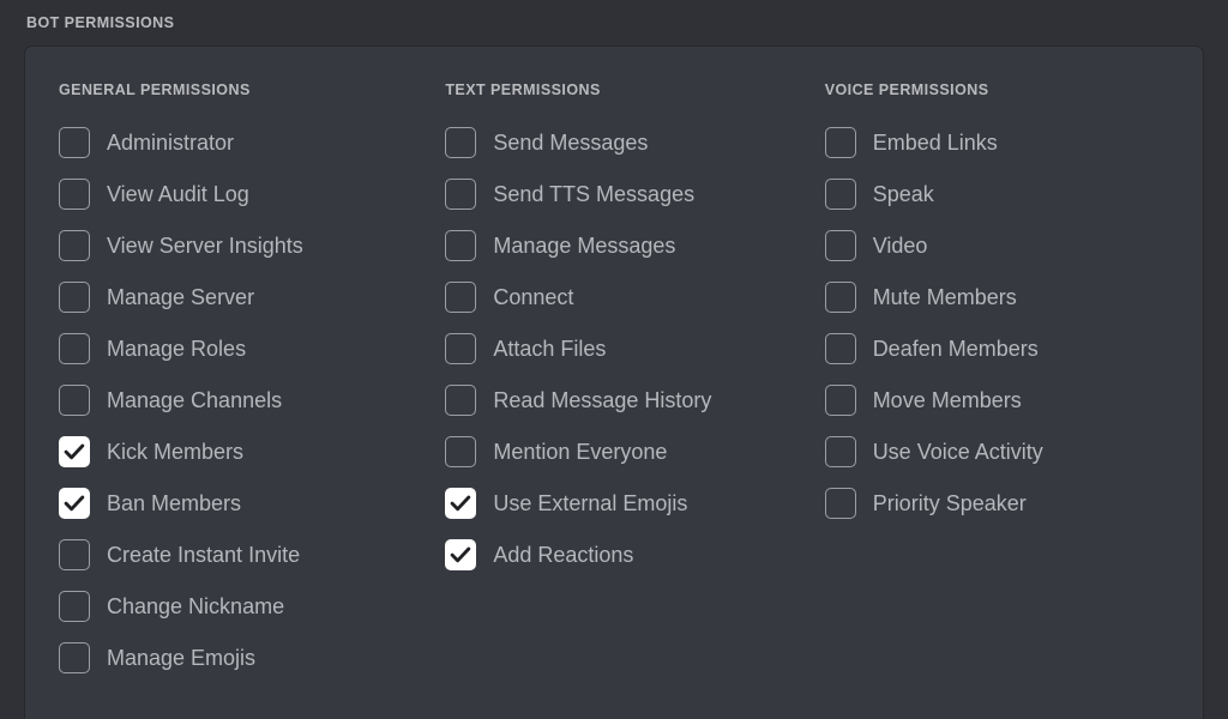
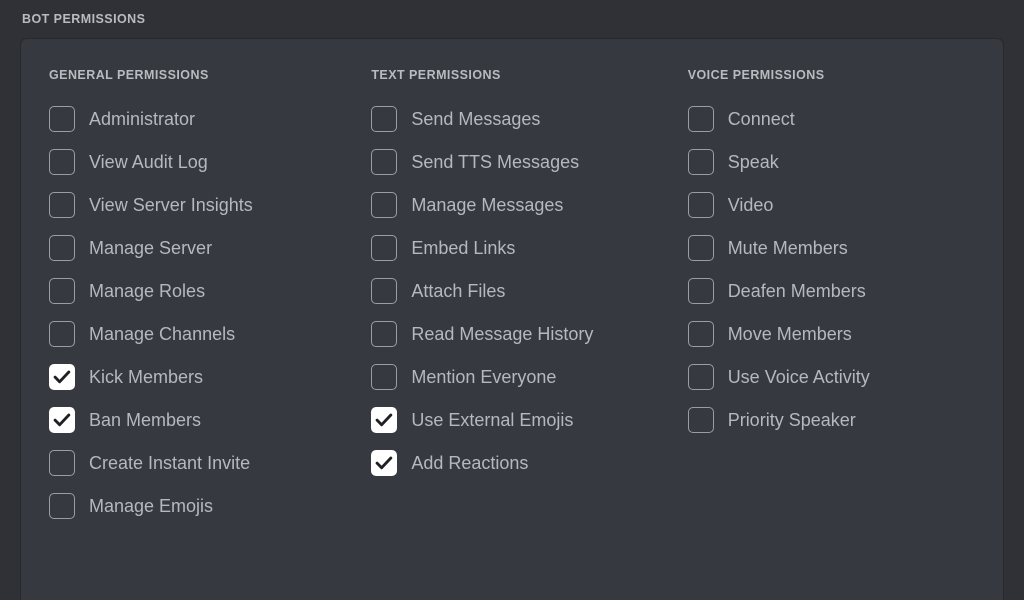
  BOT PERMISSIONS
  GENERAL PERMISSIONS
  Administrator
  View Audit Log
  View Server Insights
  Manage Server
  Manage Roles
  Manage Channels
  Kick Members
  Ban Members
  Create Instant Invite
- Change Nickname
  Manage Emojis
  TEXT PERMISSIONS
  Send Messages
  Send TTS Messages
  Manage Messages
- Connect
+ Embed Links
  Attach Files
  Read Message History
  Mention Everyone
  Use External Emojis
  Add Reactions
  VOICE PERMISSIONS
- Embed Links
+ Connect
  Speak
  Video
  Mute Members
  Deafen Members
  Move Members
  Use Voice Activity
  Priority Speaker
